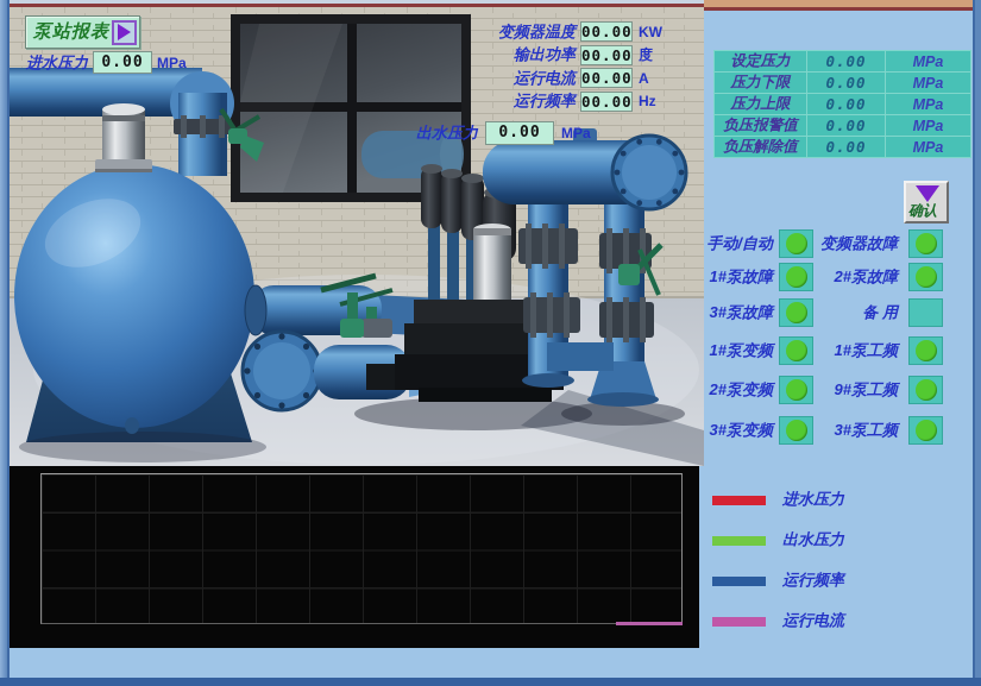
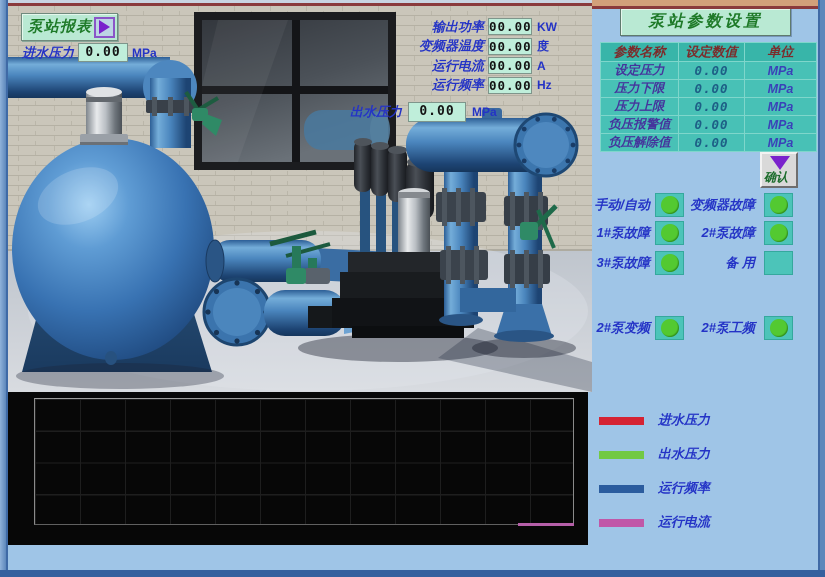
  泵站报表
  进水压力
  0.00
  MPa
- 变频器温度
+ 输出功率
  00.00
  KW
- 输出功率
+ 变频器温度
  00.00
  度
  运行电流
  00.00
  A
  运行频率
  00.00
  Hz
  出水压力
  0.00
  MPa
+ 泵站参数设置
+ 参数名称	设定数值	单位
  设定压力	0.00	MPa
  压力下限	0.00	MPa
  压力上限	0.00	MPa
  负压报警值	0.00	MPa
  负压解除值	0.00	MPa
  确认
  手动/自动
  变频器故障
  1#泵故障
  2#泵故障
  3#泵故障
  备 用
- 1#泵变频
- 1#泵工频
  2#泵变频
- 9#泵工频
+ 2#泵工频
- 3#泵变频
- 3#泵工频
  进水压力
  出水压力
  运行频率
  运行电流
